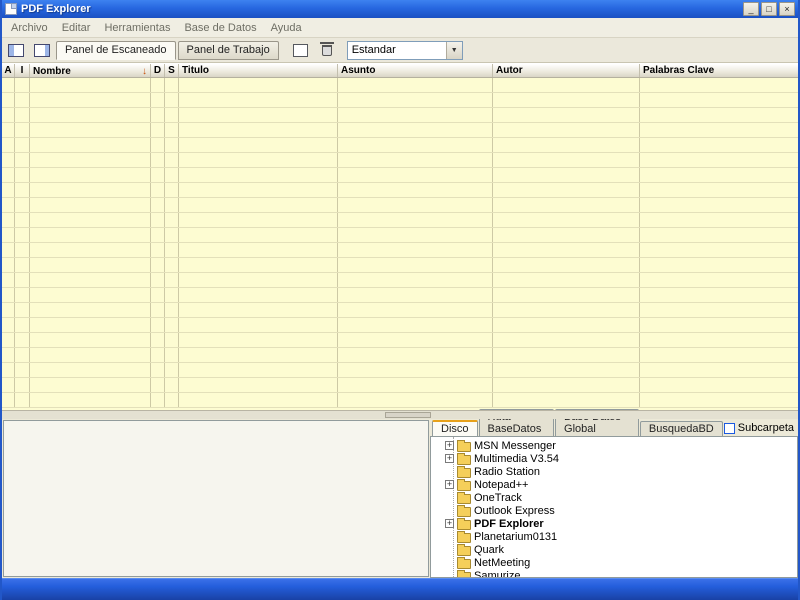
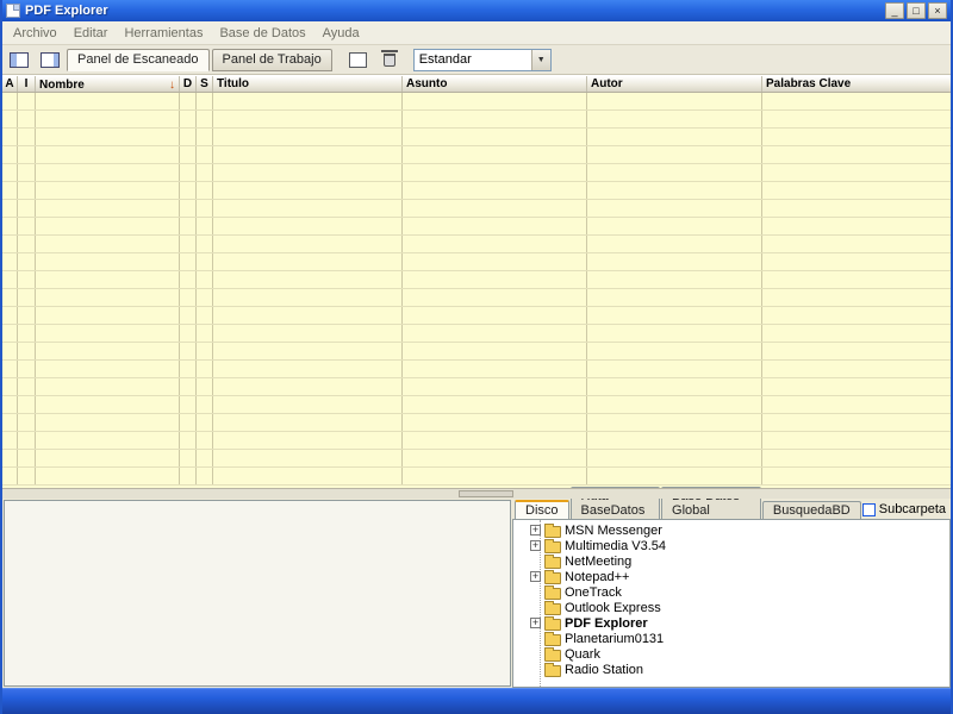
  PDF Explorer
  _
  □
  ×
  Archivo
  Editar
  Herramientas
  Base de Datos
  Ayuda
  Panel de Escaneado
  Panel de Trabajo
  Estandar
  A
  I
  Nombre
  ↓
  D
  S
  Titulo
  Asunto
  Autor
  Palabras Clave
  Disco
  BusquedaBD
  Subcarpeta
  +
  MSN Messenger
  +
  Multimedia V3.54
- Radio Station
+ NetMeeting
  +
  Notepad++
  OneTrack
  Outlook Express
  +
  PDF Explorer
  Planetarium0131
  Quark
- NetMeeting
+ Radio Station
- Samurize
